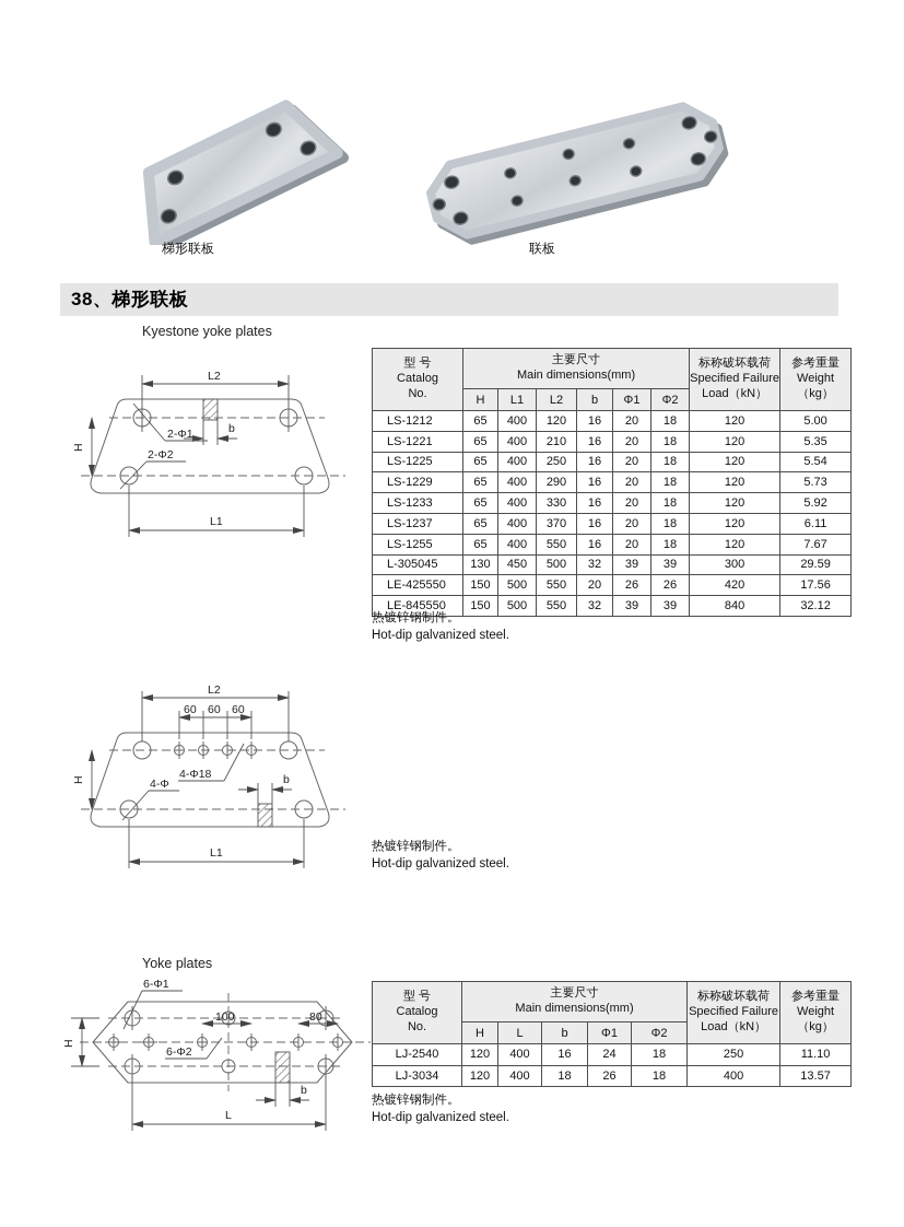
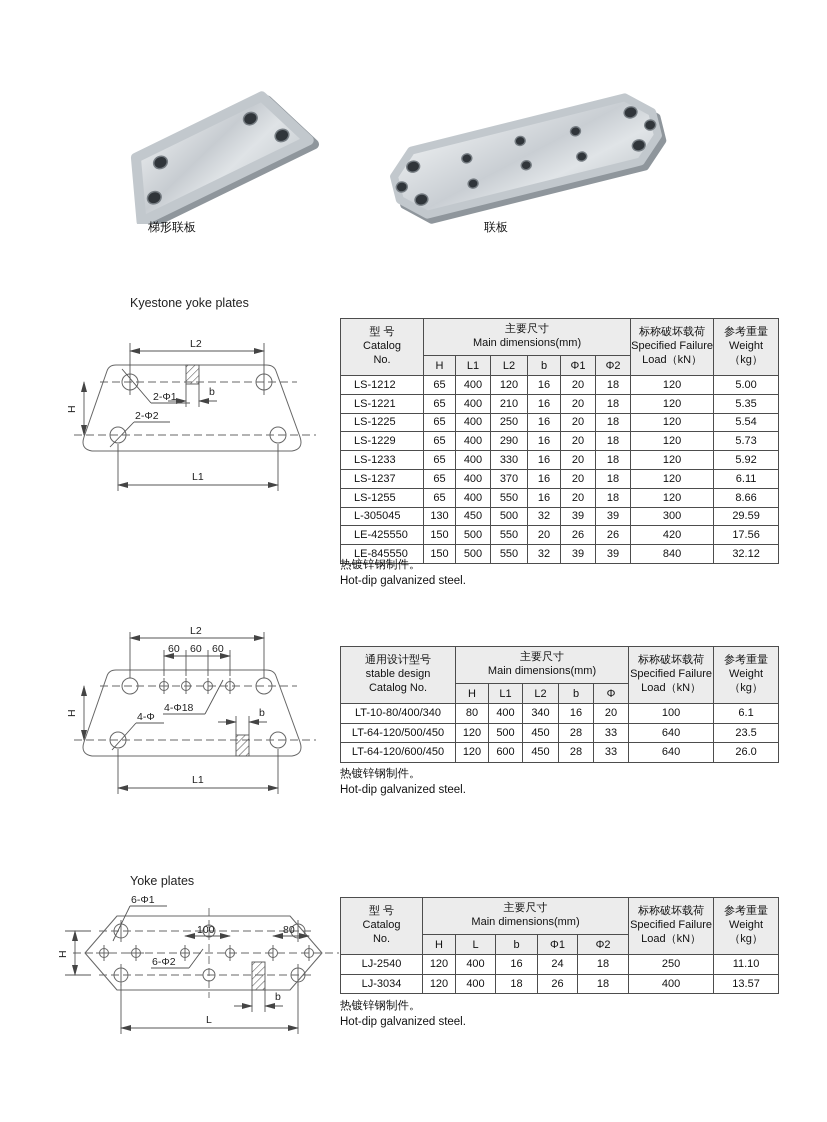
  梯形联板
  联板
- 38、梯形联板
  Kyestone yoke plates
  b
  L2
  2-Φ1
  2-Φ2
  L1
  型 号 Catalog No.	主要尺寸 Main dimensions(mm)	标称破坏载荷 Specified Failure Load（kN）	参考重量 Weight （kg）
  H	L1	L2	b	Φ1	Φ2
  LS-1212	65	400	120	16	20	18	120	5.00
  LS-1221	65	400	210	16	20	18	120	5.35
  LS-1225	65	400	250	16	20	18	120	5.54
  LS-1229	65	400	290	16	20	18	120	5.73
  LS-1233	65	400	330	16	20	18	120	5.92
  LS-1237	65	400	370	16	20	18	120	6.11
- LS-1255	65	400	550	16	20	18	120	7.67
+ LS-1255	65	400	550	16	20	18	120	8.66
  L-305045	130	450	500	32	39	39	300	29.59
  LE-425550	150	500	550	20	26	26	420	17.56
  LE-845550	150	500	550	32	39	39	840	32.12
  热镀锌钢制件。
  Hot-dip galvanized steel.
  L2
  60
  60
  60
  4-Φ18
  4-Φ
  b
  L1
+ 通用设计型号 stable design Catalog No.	主要尺寸 Main dimensions(mm)	标称破坏载荷 Specified Failure Load（kN）	参考重量 Weight （kg）
+ H	L1	L2	b	Φ
+ LT-10-80/400/340	80	400	340	16	20	100	6.1
+ LT-64-120/500/450	120	500	450	28	33	640	23.5
+ LT-64-120/600/450	120	600	450	28	33	640	26.0
  热镀锌钢制件。
  Hot-dip galvanized steel.
  Yoke plates
  6-Φ1
  100
  80
  6-Φ2
  b
  L
  型 号 Catalog No.	主要尺寸 Main dimensions(mm)	标称破坏载荷 Specified Failure Load（kN）	参考重量 Weight （kg）
  H	L	b	Φ1	Φ2
  LJ-2540	120	400	16	24	18	250	11.10
  LJ-3034	120	400	18	26	18	400	13.57
  热镀锌钢制件。
  Hot-dip galvanized steel.
